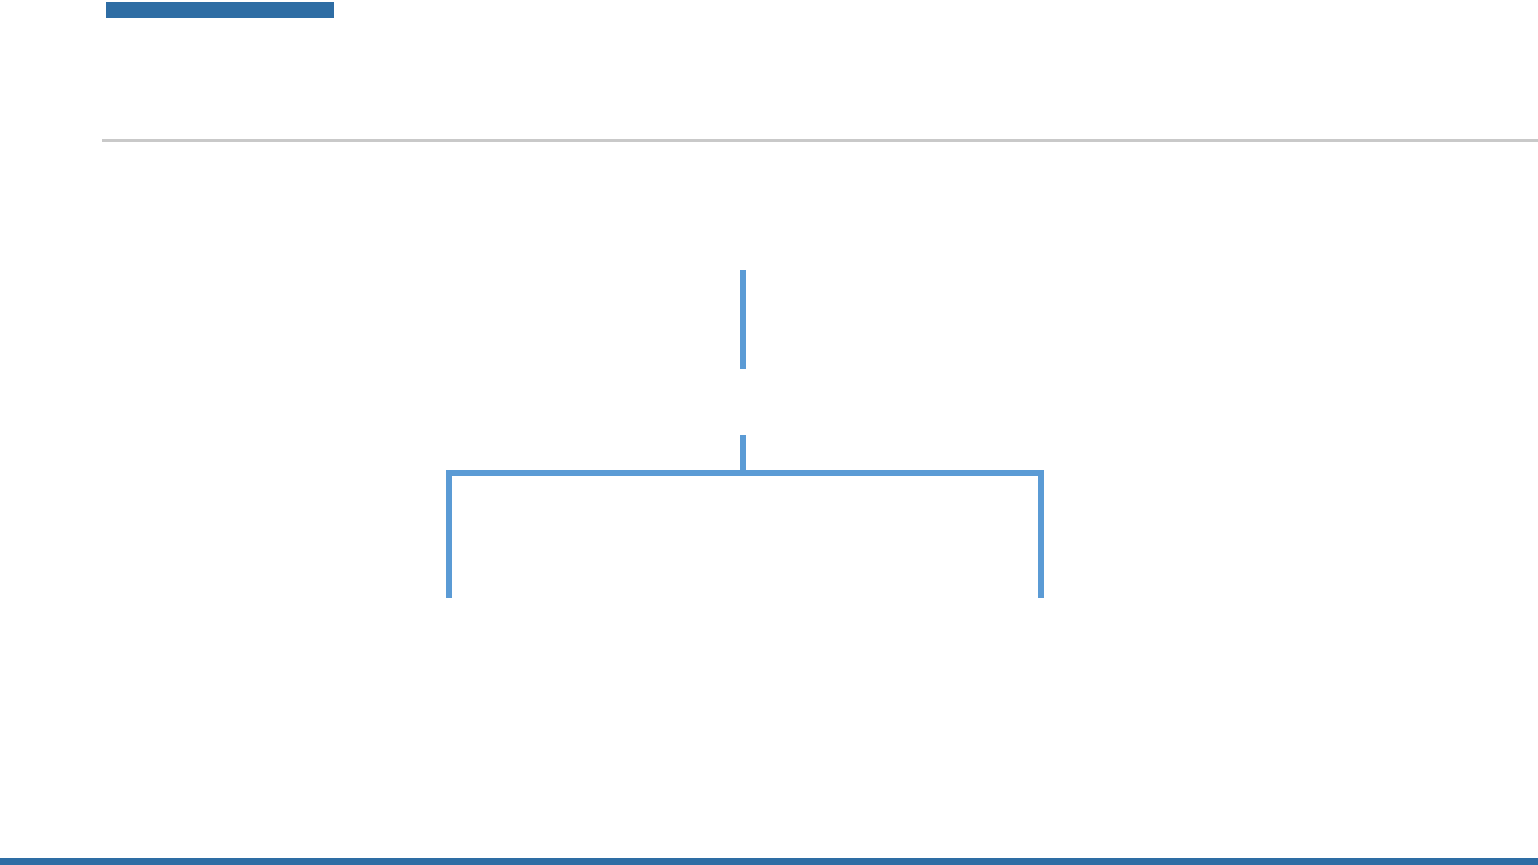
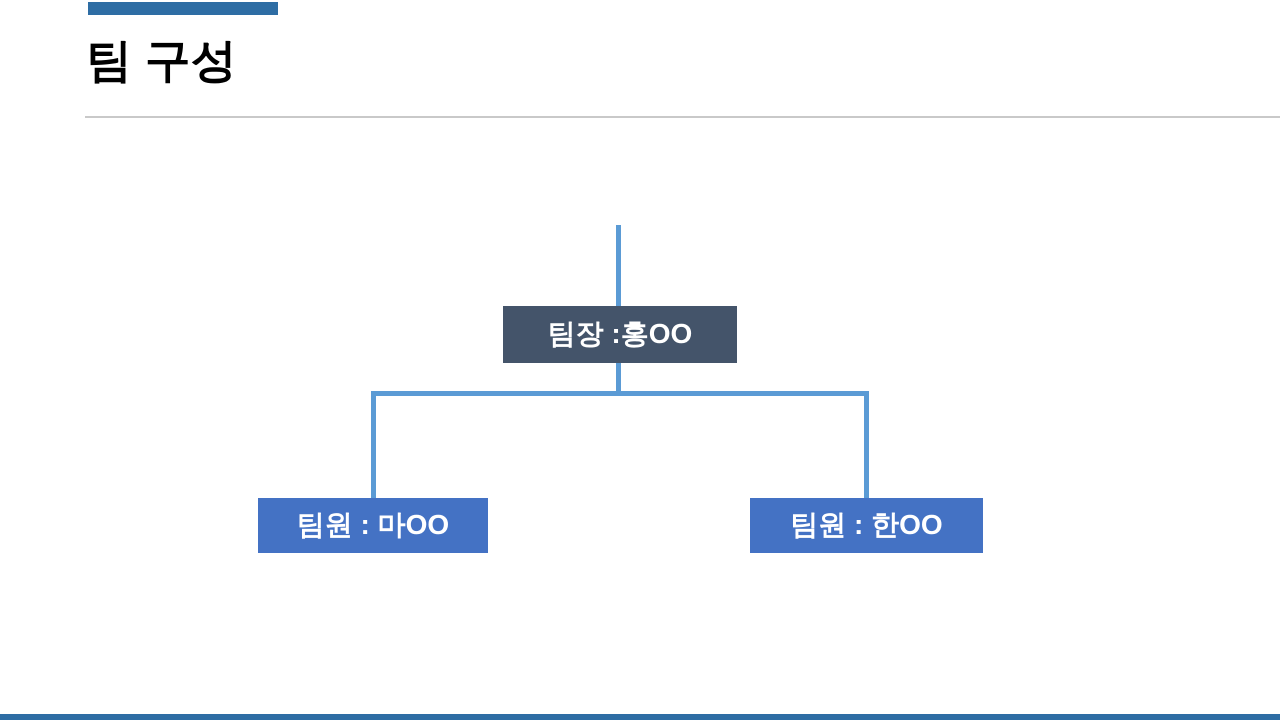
+ 팀 구성
+ 팀장 :홍OO
+ 팀원 : 마OO
+ 팀원 : 한OO
